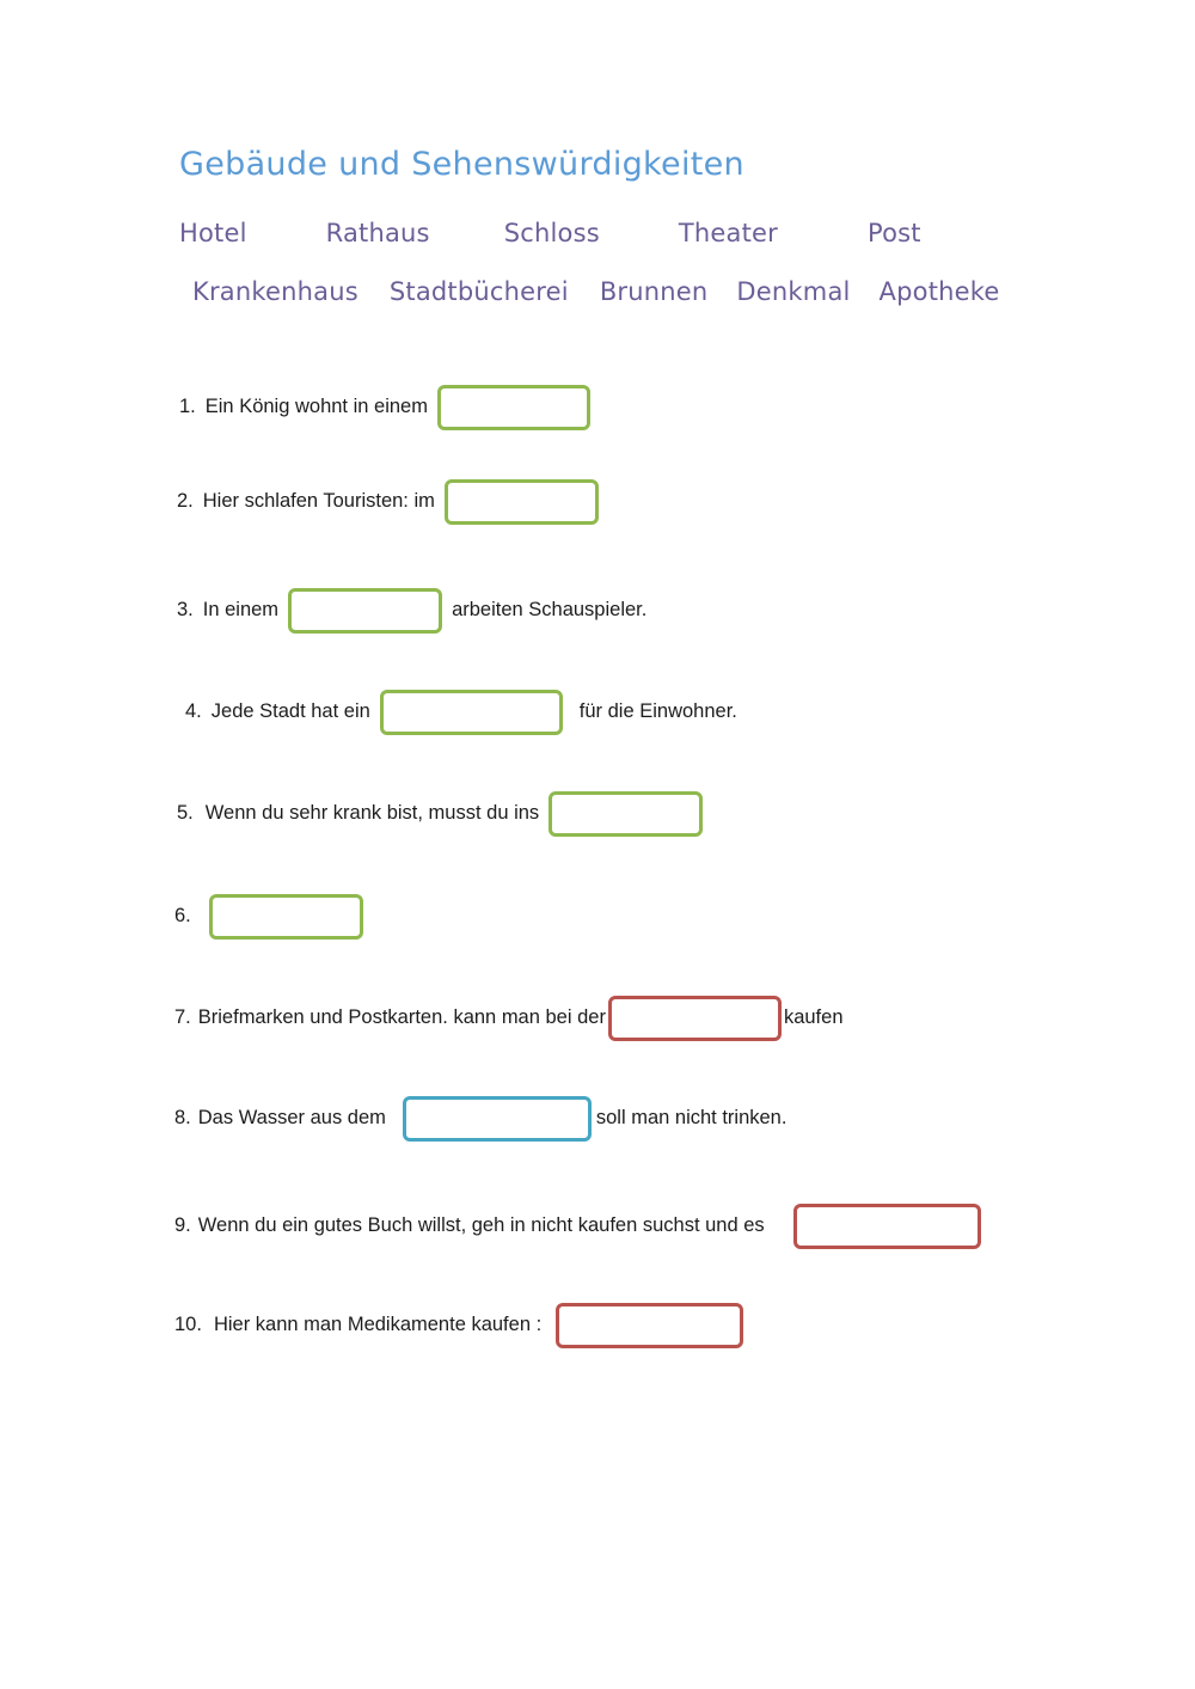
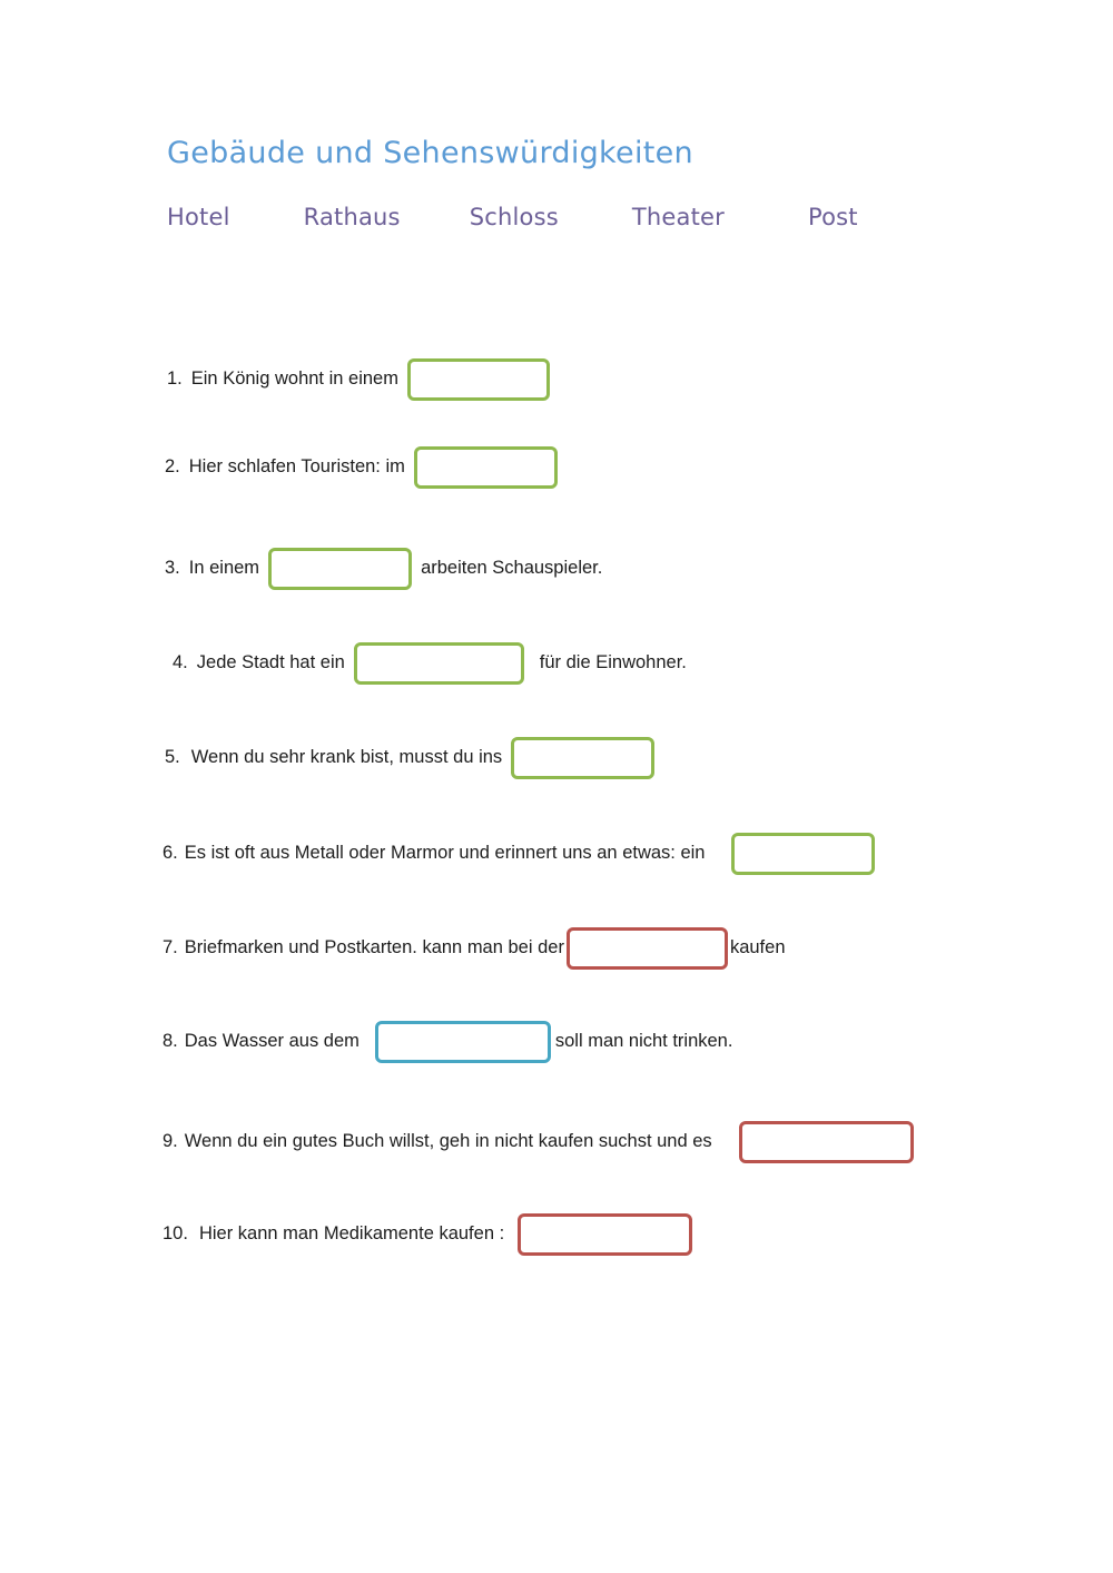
  Gebäude und Sehenswürdigkeiten
  Hotel Rathaus Schloss Theater Post
- Krankenhaus Stadtbücherei Brunnen Denkmal Apotheke
  1.
  Ein König wohnt in einem
  2.
  Hier schlafen Touristen: im
  3.
  In einem
  arbeiten Schauspieler.
  4.
  Jede Stadt hat ein
  für die Einwohner.
  5.
  Wenn du sehr krank bist, musst du ins
  6.
+ Es ist oft aus Metall oder Marmor und erinnert uns an etwas: ein
  7.
  Briefmarken und Postkarten. kann man bei der
  kaufen
  8.
  Das Wasser aus dem
  soll man nicht trinken.
  9.
  Wenn du ein gutes Buch willst, geh in nicht kaufen suchst und es
  10.
  Hier kann man Medikamente kaufen :
